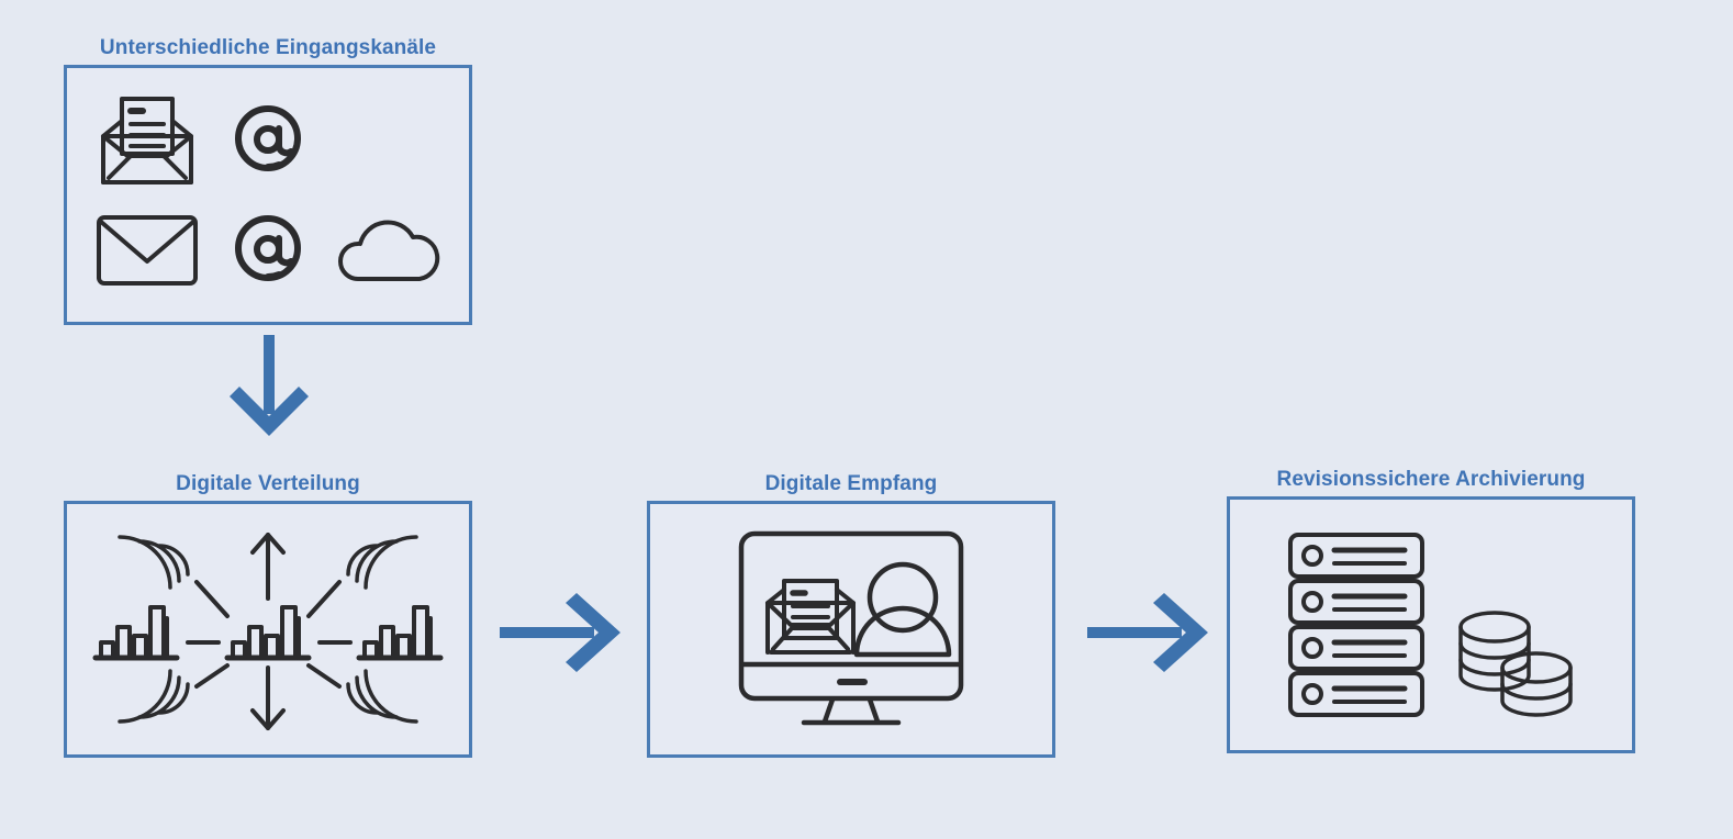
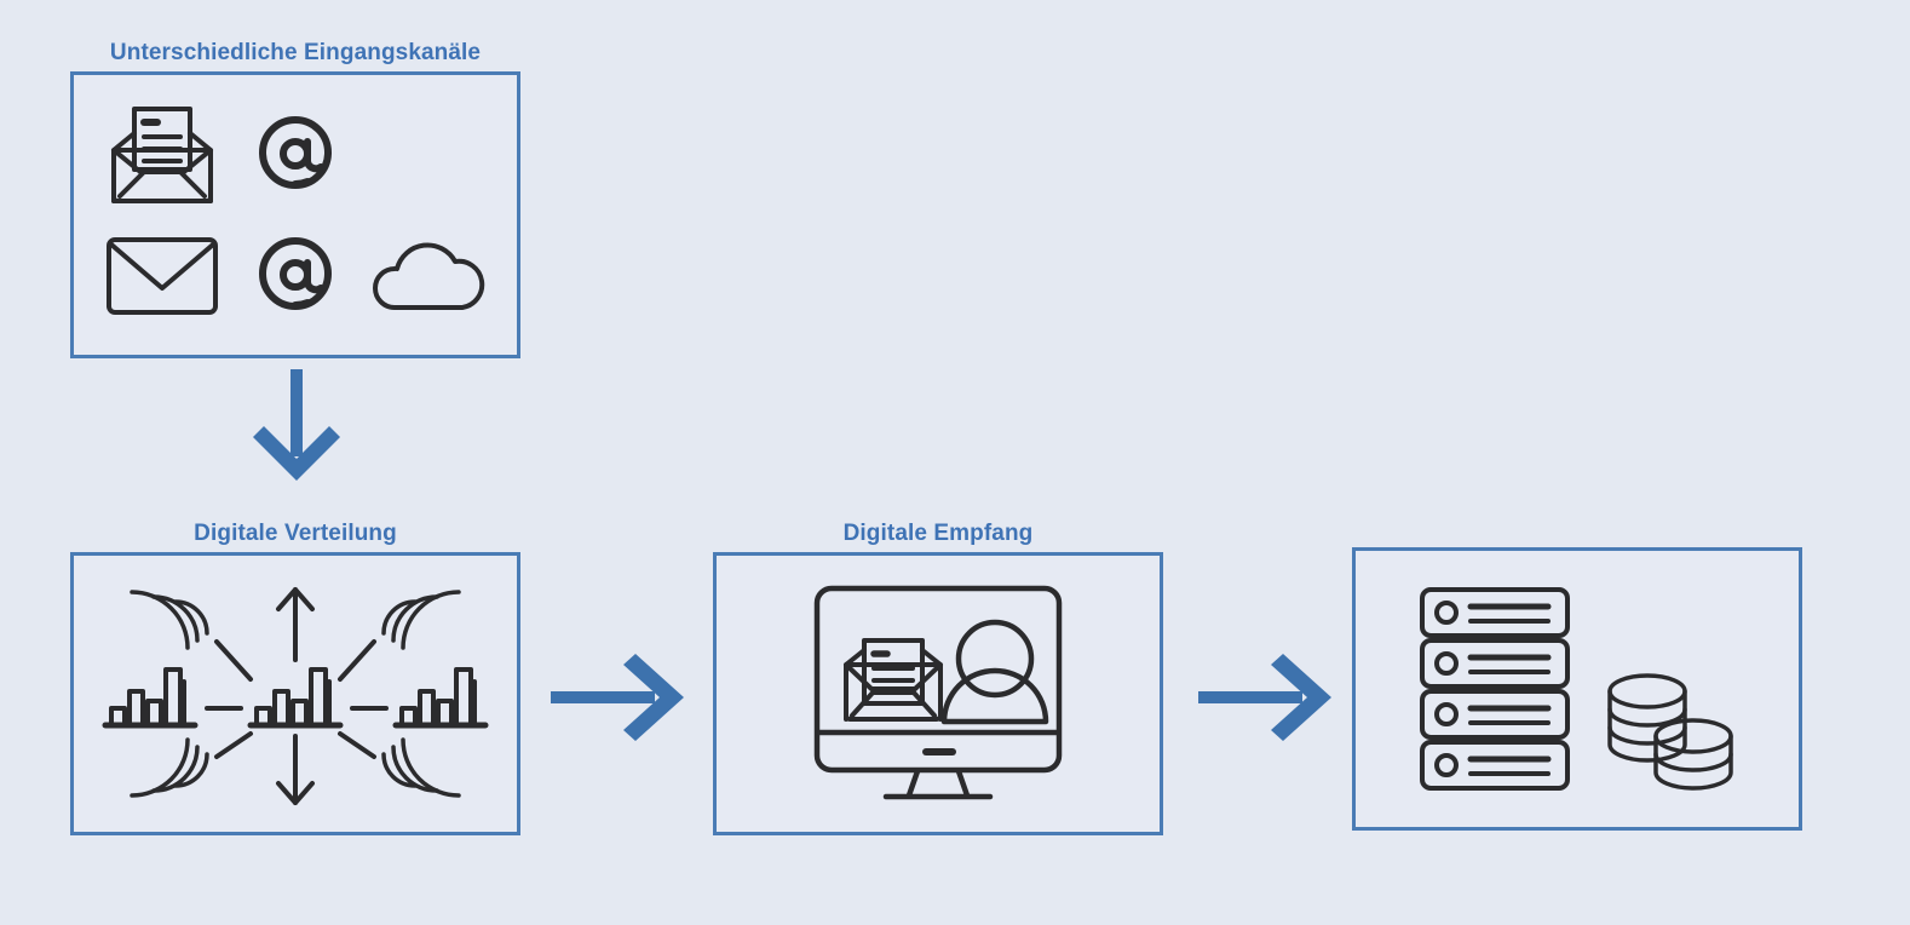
  Unterschiedliche Eingangskanäle
  Digitale Verteilung
  Digitale Empfang
- Revisionssichere Archivierung
